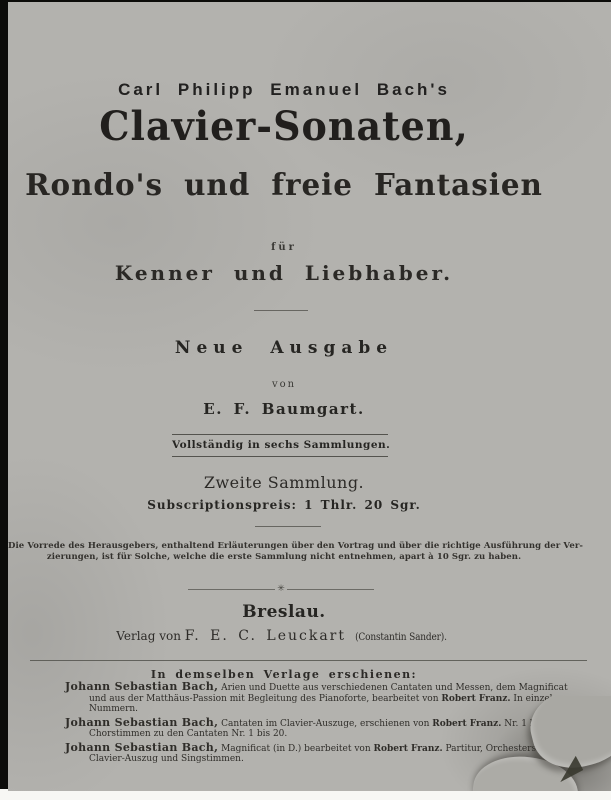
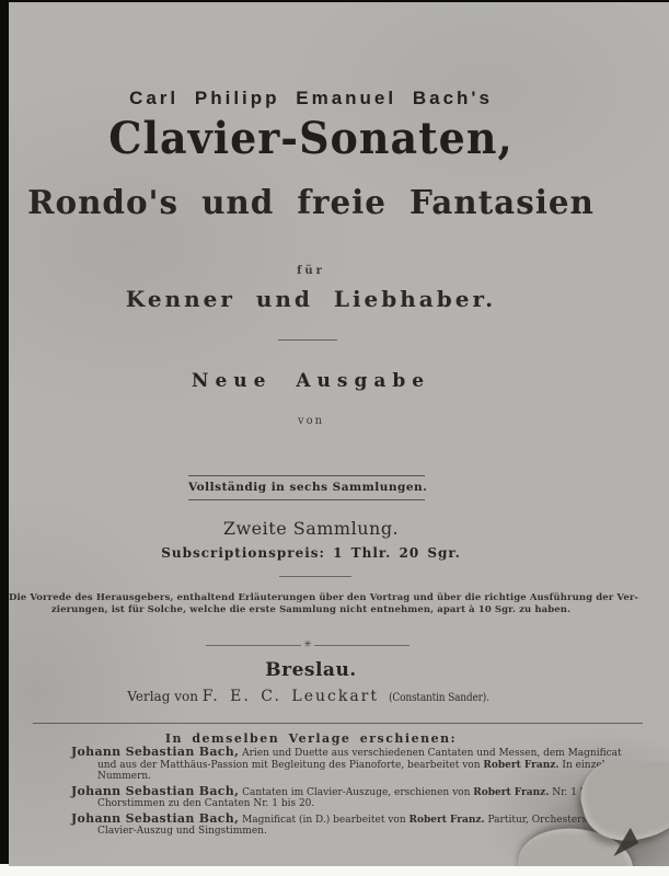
  Carl Philipp Emanuel Bach's
  Clavier-Sonaten,
  Rondo's und freie Fantasien
  für
  Kenner und Liebhaber.
  Neue Ausgabe
  von
- E. F. Baumgart.
  Vollständig in sechs Sammlungen.
  Zweite Sammlung.
  Subscriptionspreis: 1 Thlr. 20 Sgr.
  Die Vorrede des Herausgebers, enthaltend Erläuterungen über den Vortrag und über die richtige Ausführung der Ver-
  zierungen, ist für Solche, welche die erste Sammlung nicht entnehmen, apart à 10 Sgr. zu haben.
  ✳
  Breslau.
  Verlag von F. E. C. Leuckart (Constantin Sander).
  In demselben Verlage erschienen:
  Johann Sebastian Bach, Arien und Duette aus verschiedenen Cantaten und Messen, dem Magnificat und aus der Matthäus-Passion mit Begleitung des Pianoforte, bearbeitet von Robert Franz. In einz Nummern.
  Johann Sebastian Bach, Cantaten im Clavier-Auszuge, erschienen von Robert Fr Chorstimmen zu den Cantaten Nr. 1 bis 20.
  Johann Sebastian Bach, Magnificat (in D.) bearbeitet von Robert Franz. Partitur Clavier-Auszug und Singstimmen.
